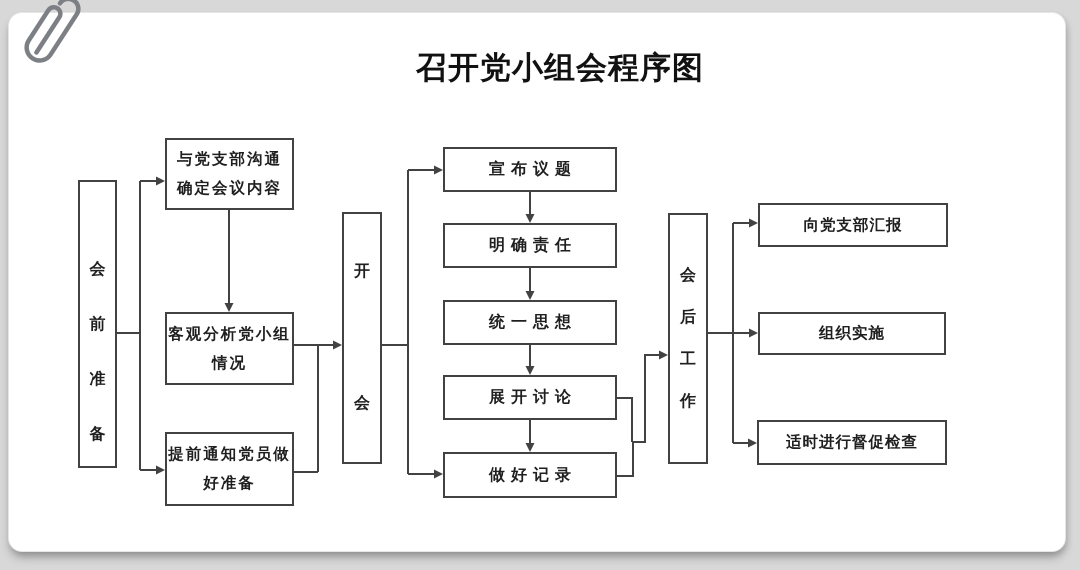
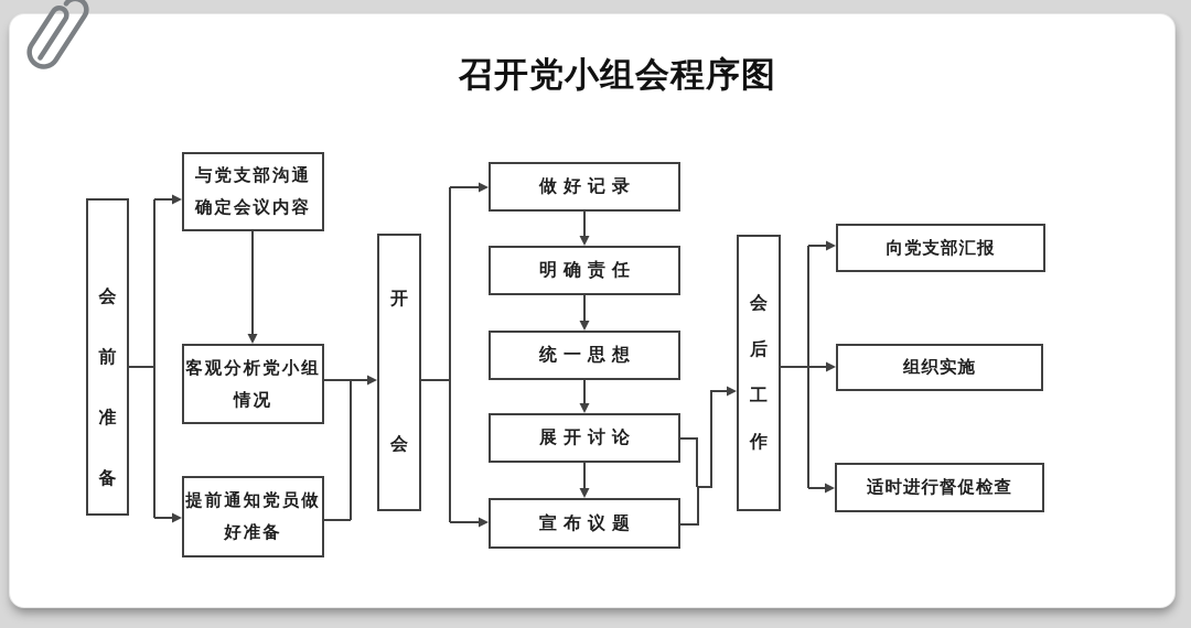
  召开党小组会程序图
  会前准备
  开会
  会后工作
  与党支部沟通
  确定会议内容
  客观分析党小组
  情况
  提前通知党员做
  好准备
- 宣布议题
+ 做好记录
  明确责任
  统一思想
  展开讨论
- 做好记录
+ 宣布议题
  向党支部汇报
  组织实施
  适时进行督促检查
